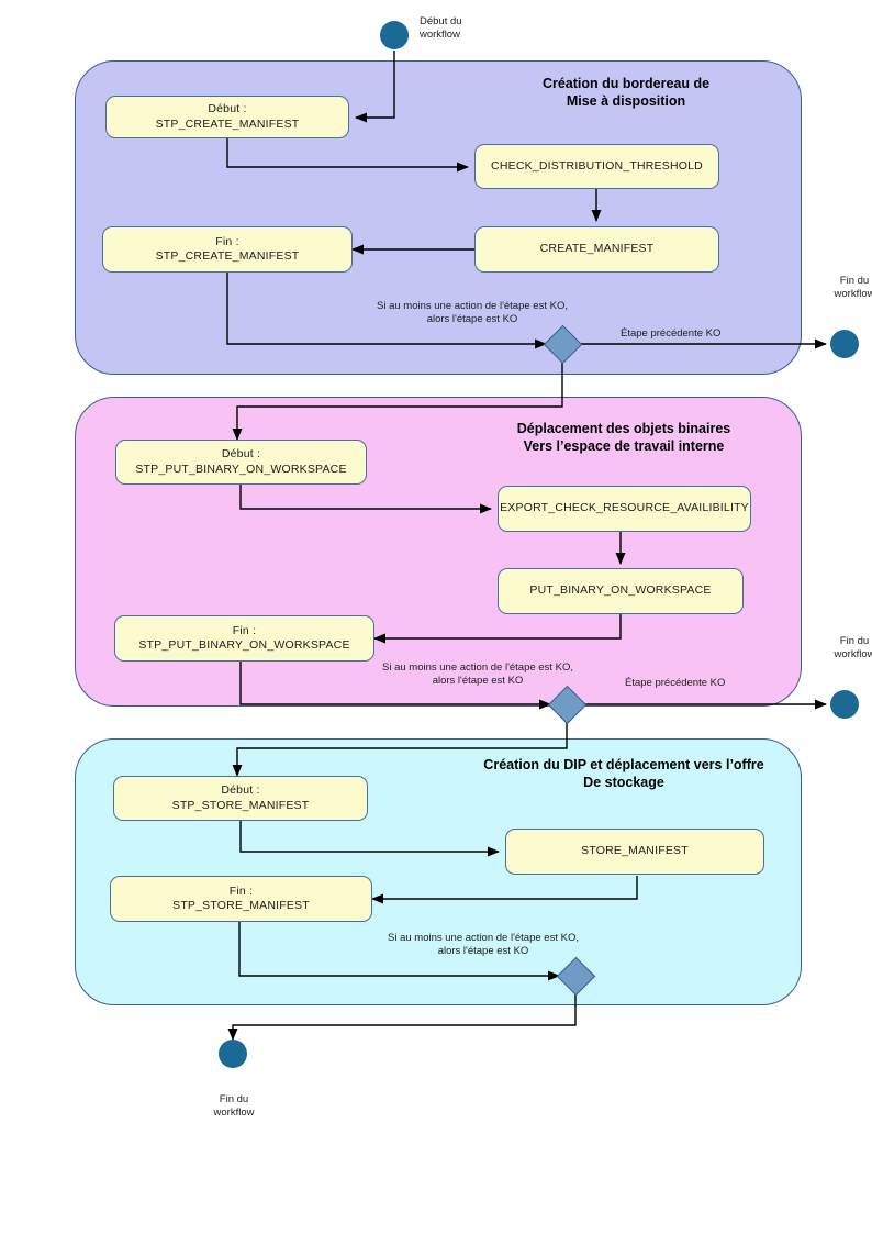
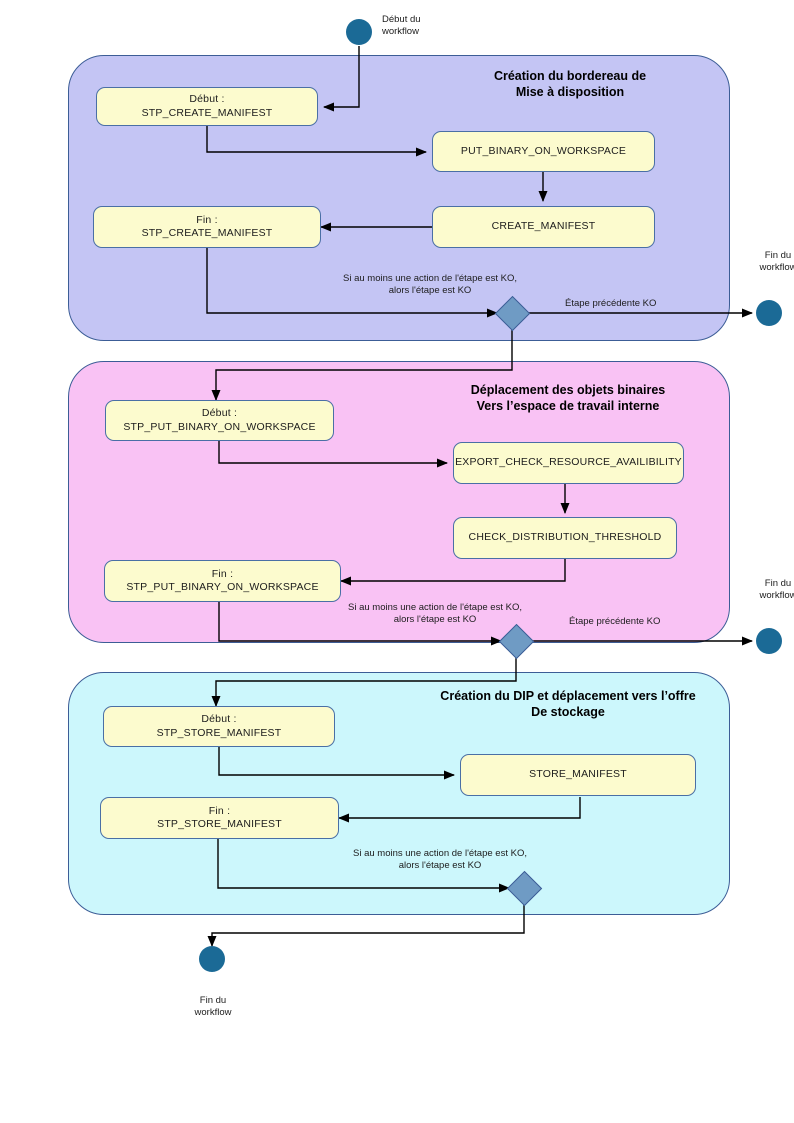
  Création du bordereau de
  Mise à disposition
  Déplacement des objets binaires
  Vers l’espace de travail interne
  Création du DIP et déplacement vers l’offre
  De stockage
  Début :
  STP_CREATE_MANIFEST
- CHECK_DISTRIBUTION_THRESHOLD
+ PUT_BINARY_ON_WORKSPACE
  CREATE_MANIFEST
  Fin :
  STP_CREATE_MANIFEST
  Si au moins une action de l'étape est KO,
  alors l'étape est KO
  Étape précédente KO
  Début :
  STP_PUT_BINARY_ON_WORKSPACE
  EXPORT_CHECK_RESOURCE_AVAILIBILITY
- PUT_BINARY_ON_WORKSPACE
+ CHECK_DISTRIBUTION_THRESHOLD
  Fin :
  STP_PUT_BINARY_ON_WORKSPACE
  Si au moins une action de l'étape est KO,
  alors l'étape est KO
  Étape précédente KO
  Début :
  STP_STORE_MANIFEST
  STORE_MANIFEST
  Fin :
  STP_STORE_MANIFEST
  Si au moins une action de l'étape est KO,
  alors l'étape est KO
  Début du
  workflow
  Fin du
  workflow
  Fin du
  workflow
  Fin du
  workflow
